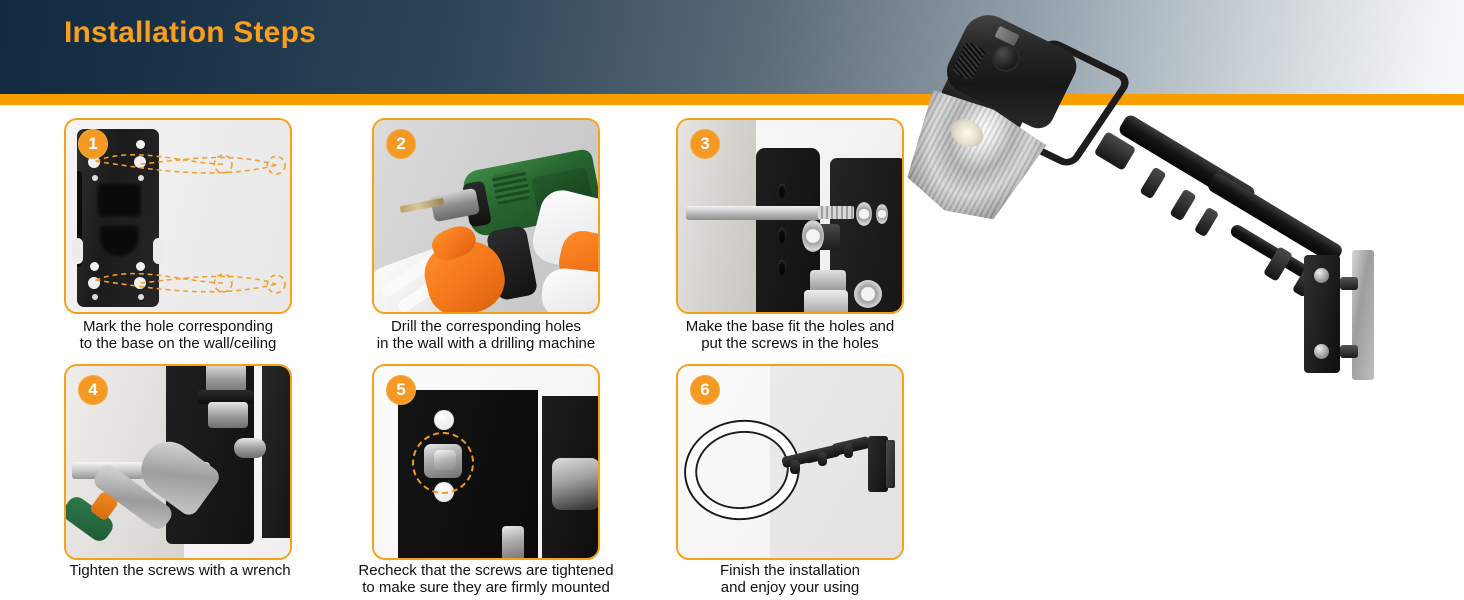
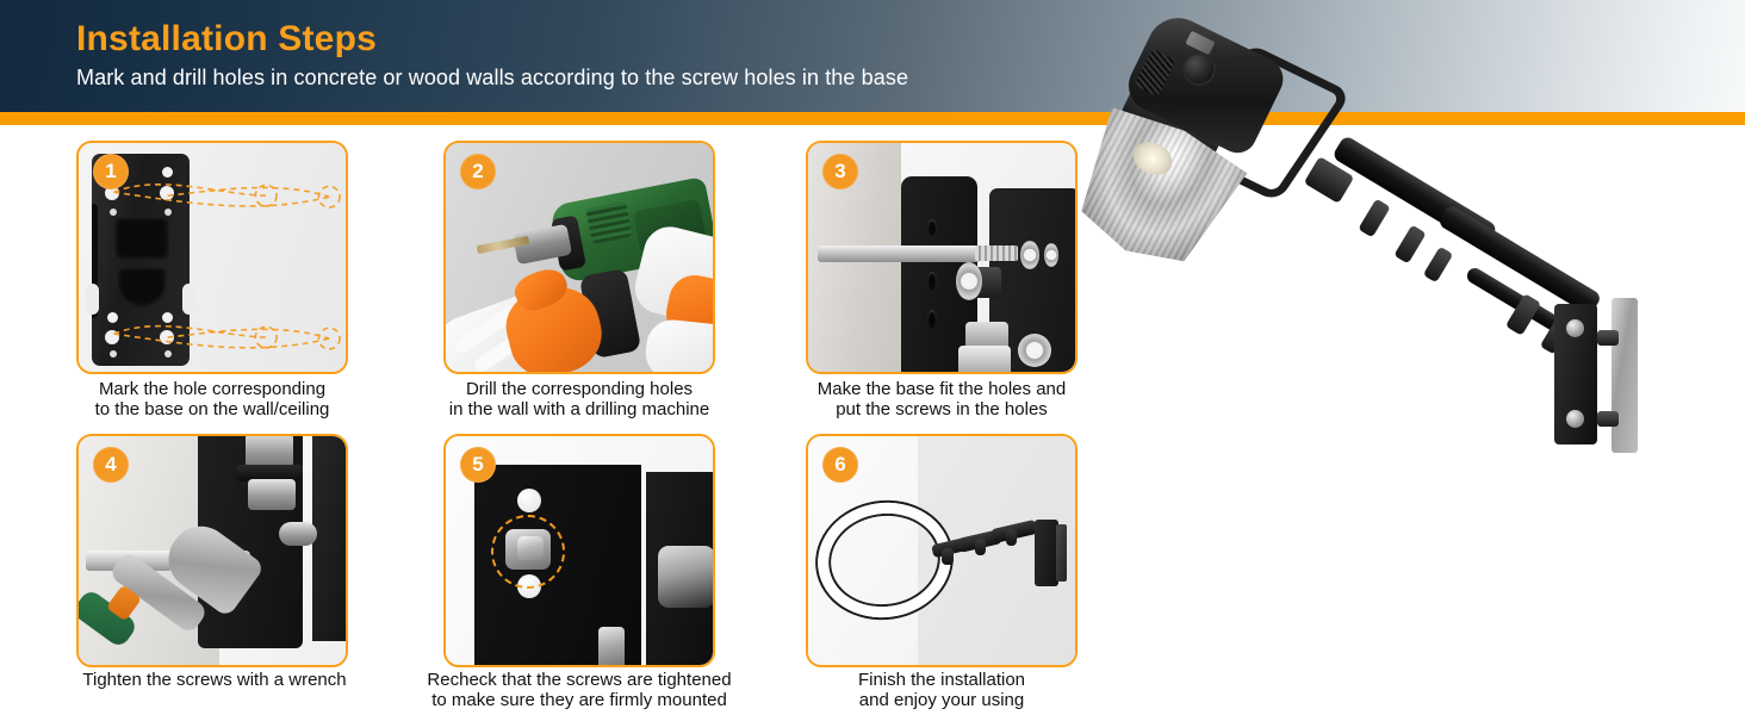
  Installation Steps
+ Mark and drill holes in concrete or wood walls according to the screw holes in the base
  1
  Mark the hole corresponding
  to the base on the wall/ceiling
  2
  Drill the corresponding holes
  in the wall with a drilling machine
  3
  Make the base fit the holes and
  put the screws in the holes
  4
  Tighten the screws with a wrench
  5
  Recheck that the screws are tightened
  to make sure they are firmly mounted
  6
  Finish the installation
  and enjoy your using
